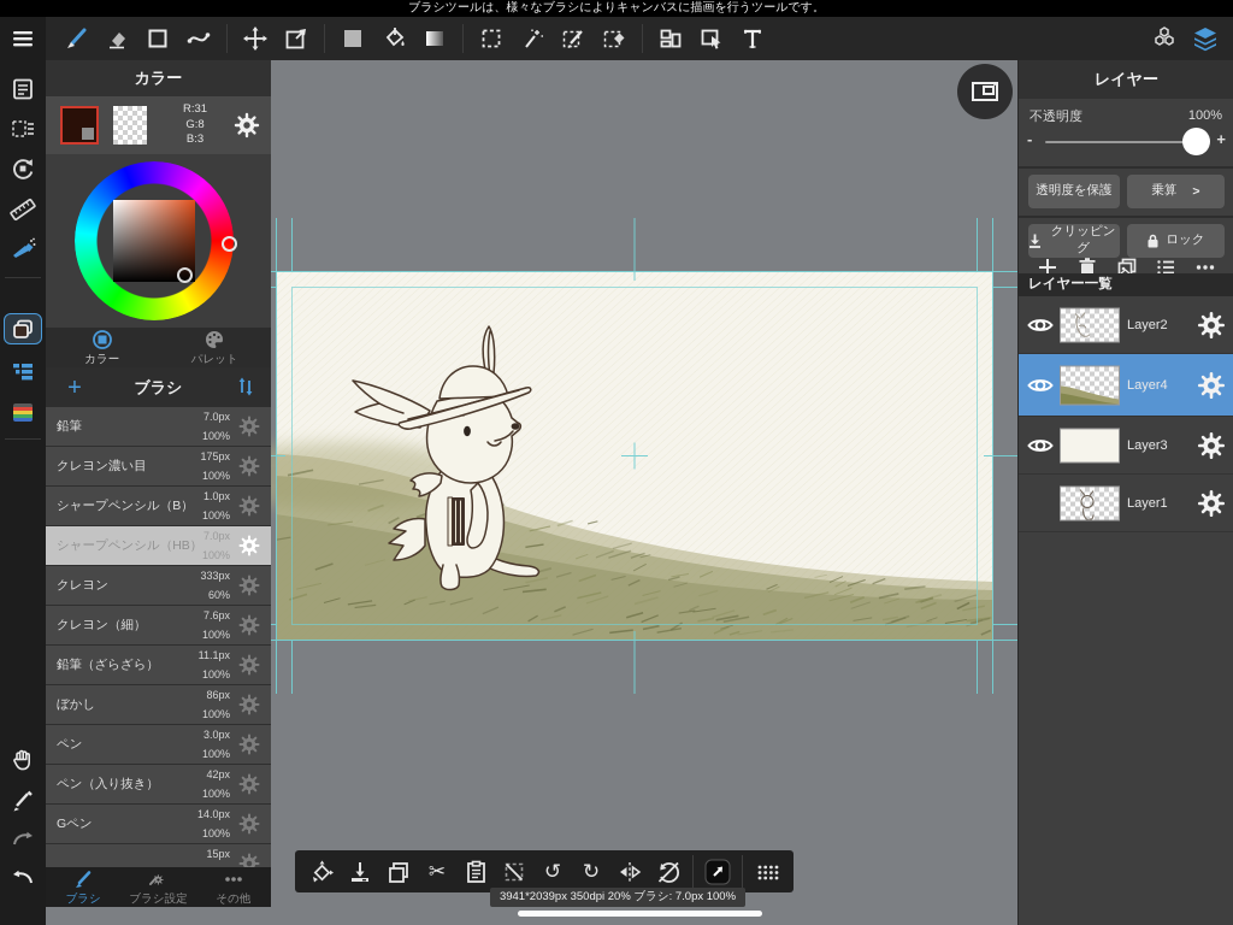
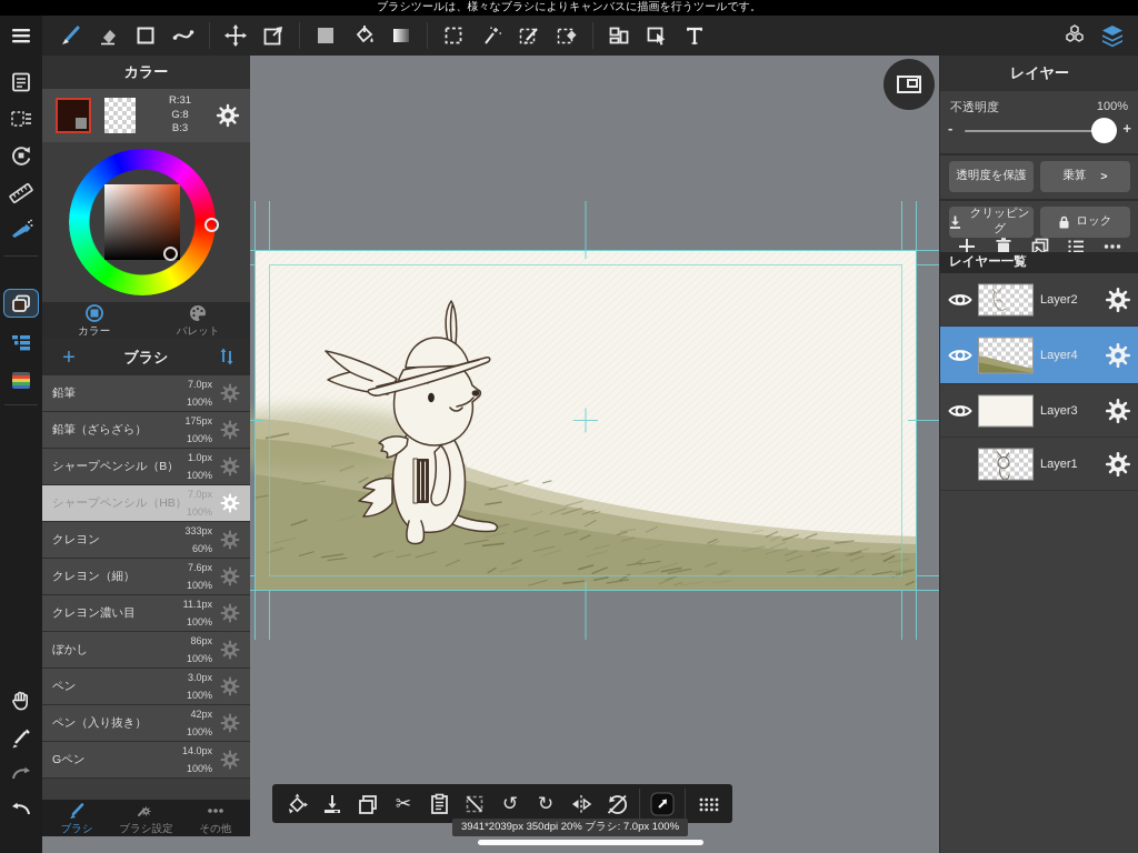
  ブラシツールは、様々なブラシによりキャンバスに描画を行うツールです。
  ✂
  ↺
  ↻
  3941*2039px 350dpi 20% ブラシ: 7.0px 100%
  カラー
  R:31
  G:8
  B:3
  カラー
  パレット
  ブラシ
  +
  鉛筆
  7.0px
  100%
- クレヨン濃い目
+ 鉛筆（ざらざら）
  175px
  100%
  シャープペンシル（B）
  1.0px
  100%
  シャープペンシル（HB）
  7.0px
  100%
  クレヨン
  333px
  60%
  クレヨン（細）
  7.6px
  100%
- 鉛筆（ざらざら）
+ クレヨン濃い目
  11.1px
  100%
  ぼかし
  86px
  100%
  ペン
  3.0px
  100%
  ペン（入り抜き）
  42px
  100%
  Gペン
  14.0px
  100%
- 15px
  ブラシ
  ブラシ設定
  その他
  レイヤー
  不透明度
  100%
  -
  +
  透明度を保護
  乗算
  >
  クリッピング
  ロック
  レイヤー一覧
  Layer2
  Layer4
  Layer3
  Layer1
